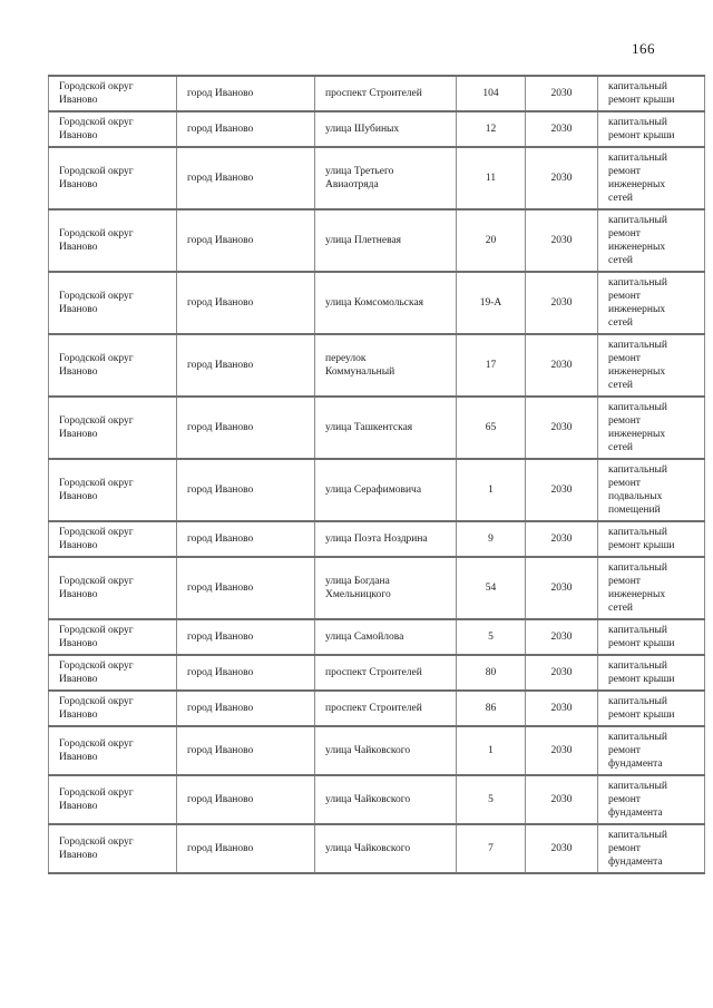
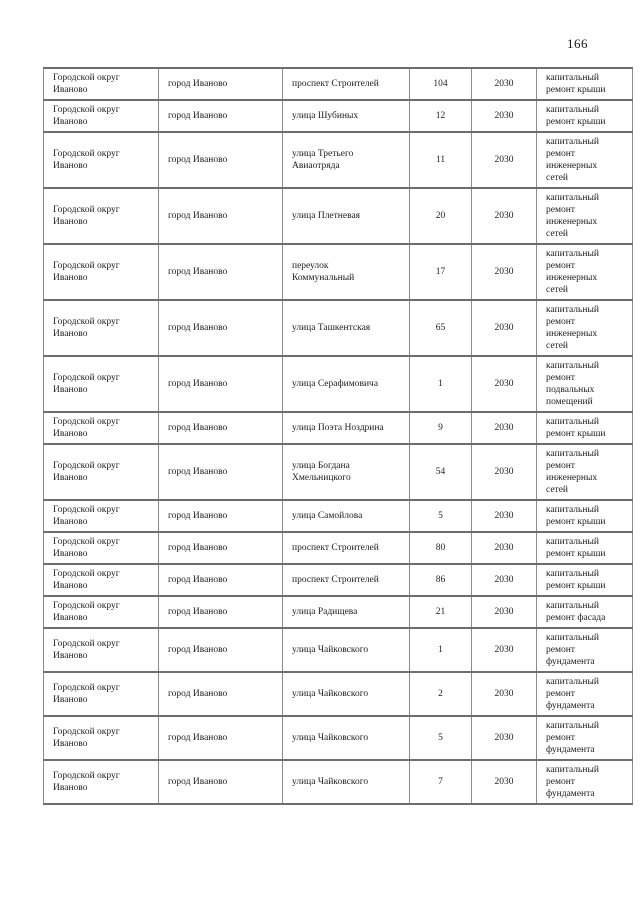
  166
  Городской округ Иваново	город Иваново	проспект Строителей	104	2030	капитальный ремонт крыши
  Городской округ Иваново	город Иваново	улица Шубиных	12	2030	капитальный ремонт крыши
  Городской округ Иваново	город Иваново	улица Третьего Авиаотряда	11	2030	капитальный ремонт инженерных сетей
  Городской округ Иваново	город Иваново	улица Плетневая	20	2030	капитальный ремонт инженерных сетей
- Городской округ Иваново	город Иваново	улица Комсомольская	19-А	2030	капитальный ремонт инженерных сетей
  Городской округ Иваново	город Иваново	переулок Коммунальный	17	2030	капитальный ремонт инженерных сетей
  Городской округ Иваново	город Иваново	улица Ташкентская	65	2030	капитальный ремонт инженерных сетей
  Городской округ Иваново	город Иваново	улица Серафимовича	1	2030	капитальный ремонт подвальных помещений
  Городской округ Иваново	город Иваново	улица Поэта Ноздрина	9	2030	капитальный ремонт крыши
  Городской округ Иваново	город Иваново	улица Богдана Хмельницкого	54	2030	капитальный ремонт инженерных сетей
  Городской округ Иваново	город Иваново	улица Самойлова	5	2030	капитальный ремонт крыши
  Городской округ Иваново	город Иваново	проспект Строителей	80	2030	капитальный ремонт крыши
  Городской округ Иваново	город Иваново	проспект Строителей	86	2030	капитальный ремонт крыши
+ Городской округ Иваново	город Иваново	улица Радищева	21	2030	капитальный ремонт фасада
  Городской округ Иваново	город Иваново	улица Чайковского	1	2030	капитальный ремонт фундамента
+ Городской округ Иваново	город Иваново	улица Чайковского	2	2030	капитальный ремонт фундамента
  Городской округ Иваново	город Иваново	улица Чайковского	5	2030	капитальный ремонт фундамента
  Городской округ Иваново	город Иваново	улица Чайковского	7	2030	капитальный ремонт фундамента
